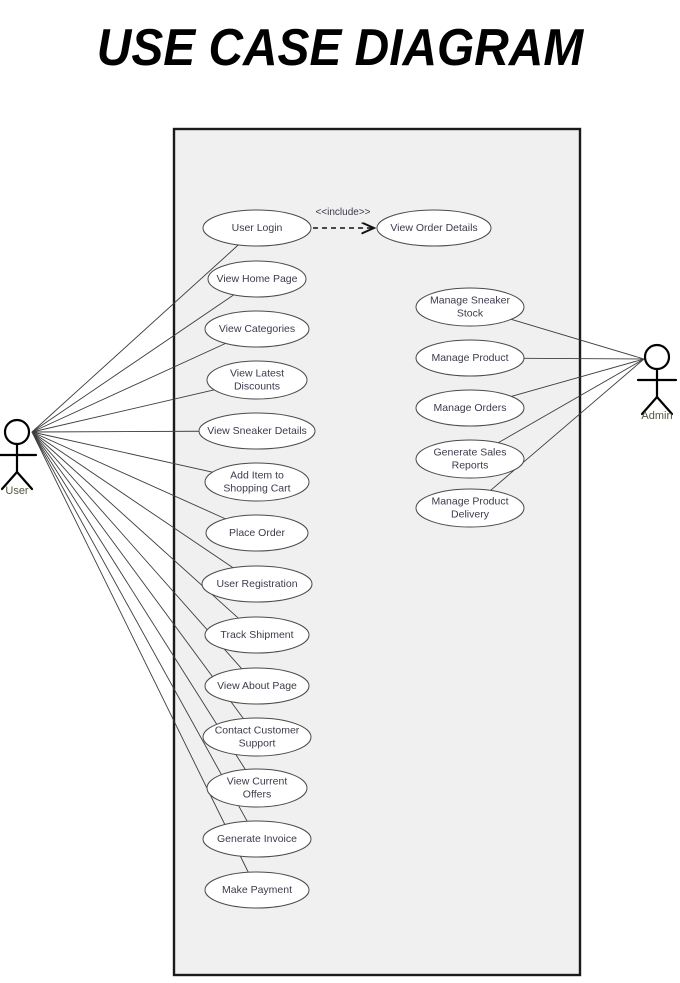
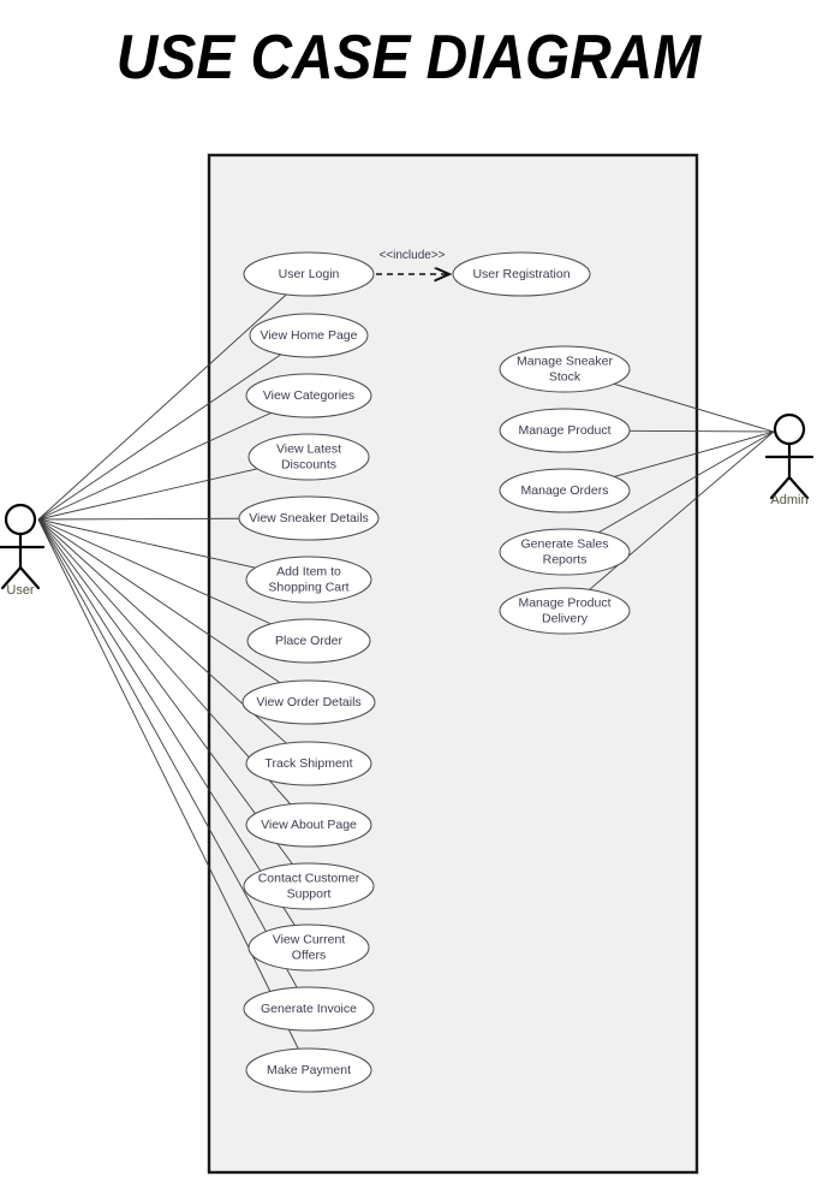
  USE CASE DIAGRAM
  <<include>>
  User Login
- View Order Details
+ User Registration
  View Home Page
  View Categories
  View Latest
  Discounts
  View Sneaker Details
  Add Item to
  Shopping Cart
  Place Order
- User Registration
+ View Order Details
  Track Shipment
  View About Page
  Contact Customer
  Support
  View Current
  Offers
  Generate Invoice
  Make Payment
  Manage Sneaker
  Stock
  Manage Product
  Manage Orders
  Generate Sales
  Reports
  Manage Product
  Delivery
  User
  Admin
